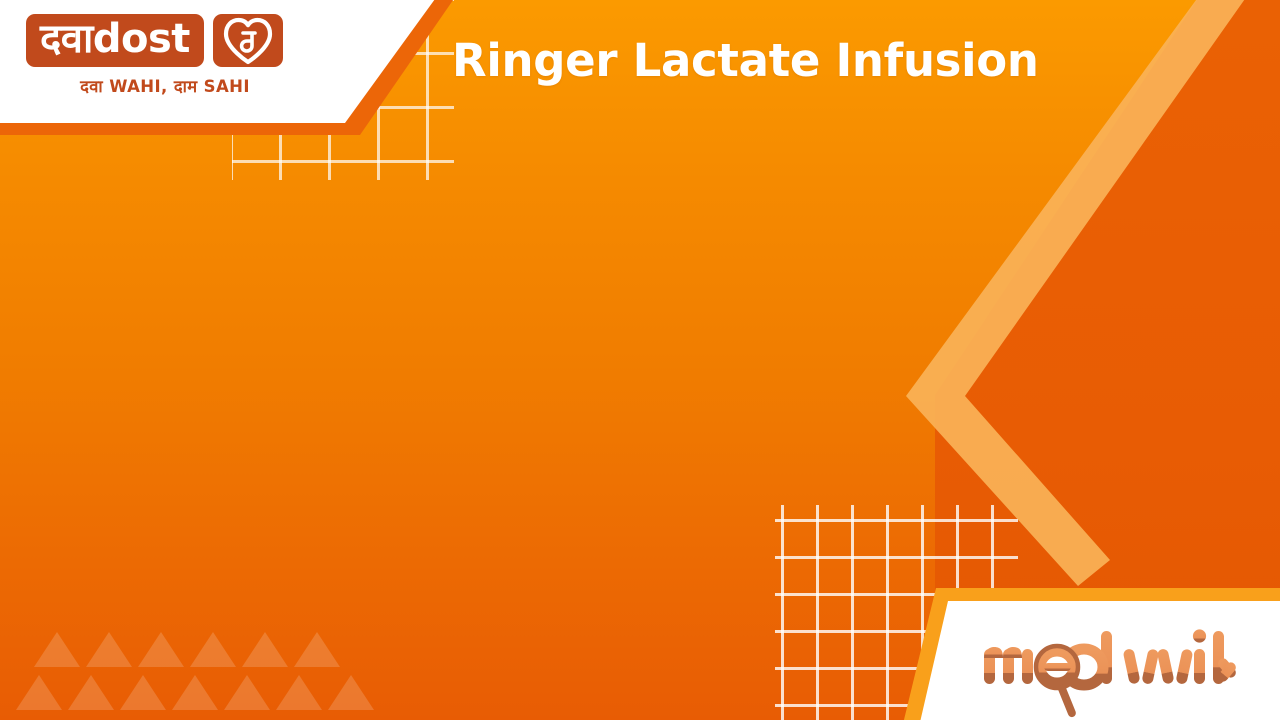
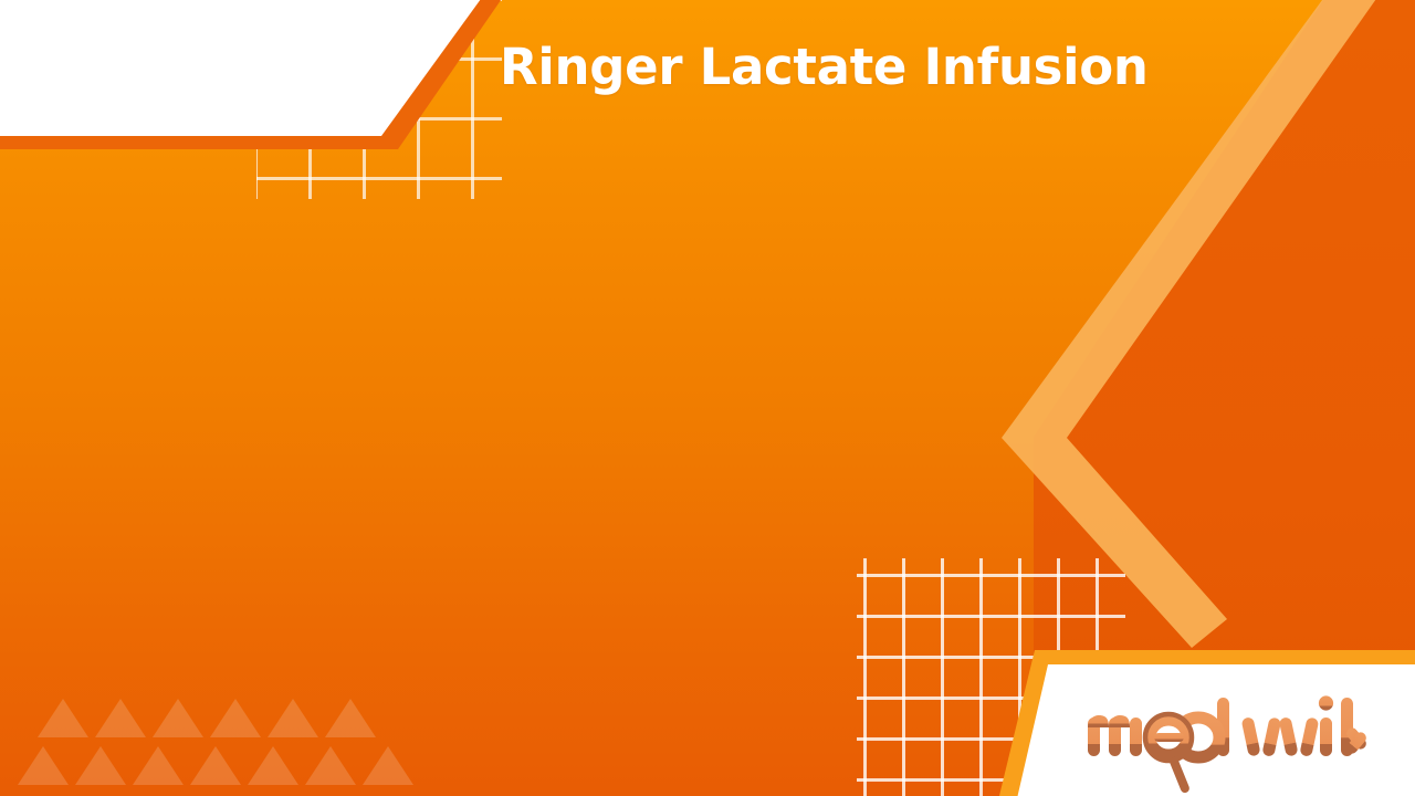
- दवा
- dost
- दवा WAHI, दाम SAHI
  Ringer Lactate Infusion
